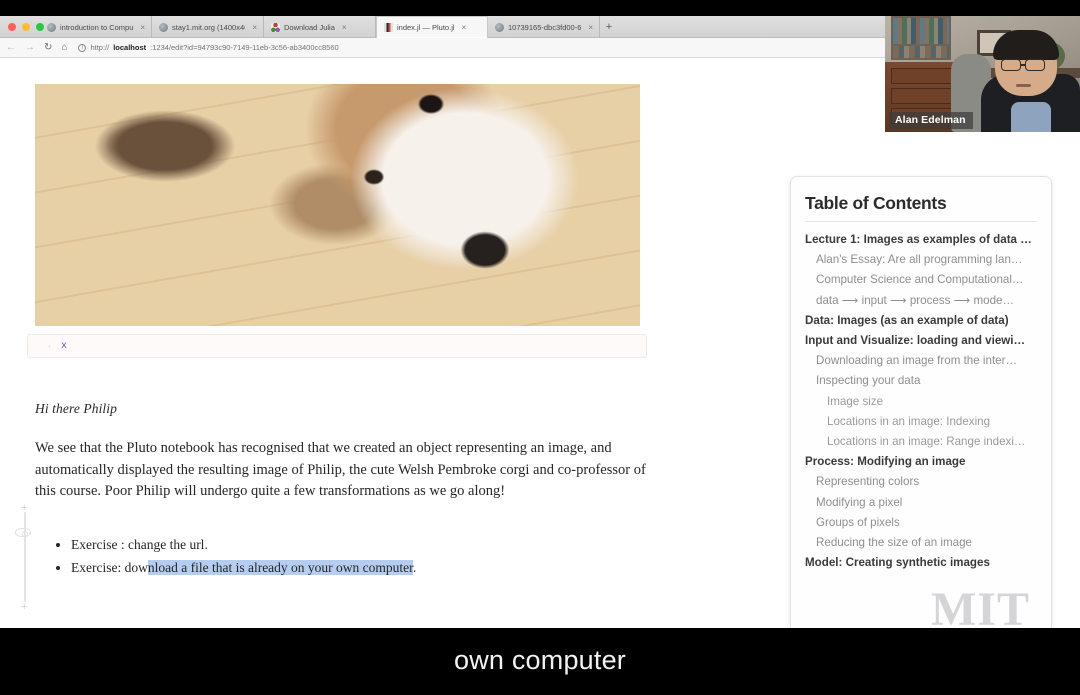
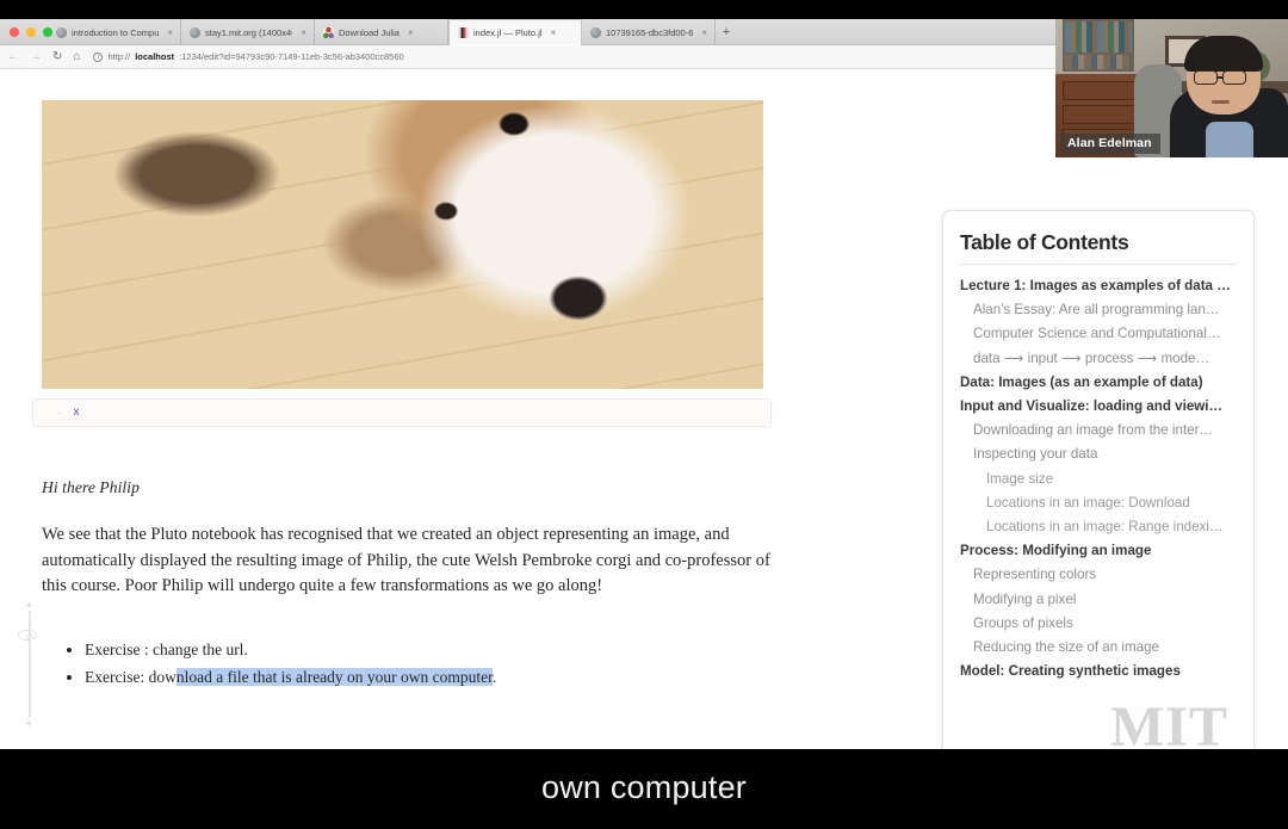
  introduction to Compu
  ×
  stay1.mit.org (1400x4
  ×
  Download Julia
  ×
  index.jl — Pluto.jl
  ×
  10739165-dbc3fd00-6
  ×
  +
  ←
  →
  ↻
  ⌂
  http://
  localhost
  :1234/edit?id=94793c90-7149-11eb-3c56-ab3400cc8560
  ·
  x
  Hi there Philip
  We see that the Pluto notebook has recognised that we created an object representing an image, and automatically displayed the resulting image of Philip, the cute Welsh Pembroke corgi and co-professor of this course. Poor Philip will undergo quite a few transformations as we go along!
  Exercise : change the url.
  Exercise: download a file that is already on your own computer.
  +
  +
  Table of Contents
  Lecture 1: Images as examples of data …
  Alan's Essay: Are all programming lan…
  Computer Science and Computational…
  data ⟶ input ⟶ process ⟶ mode…
  Data: Images (as an example of data)
  Input and Visualize: loading and viewi…
  Downloading an image from the inter…
  Inspecting your data
  Image size
- Locations in an image: Indexing
+ Locations in an image: Download
  Locations in an image: Range indexi…
  Process: Modifying an image
  Representing colors
  Modifying a pixel
  Groups of pixels
  Reducing the size of an image
  Model: Creating synthetic images
  MIT
  Alan Edelman
  own computer
